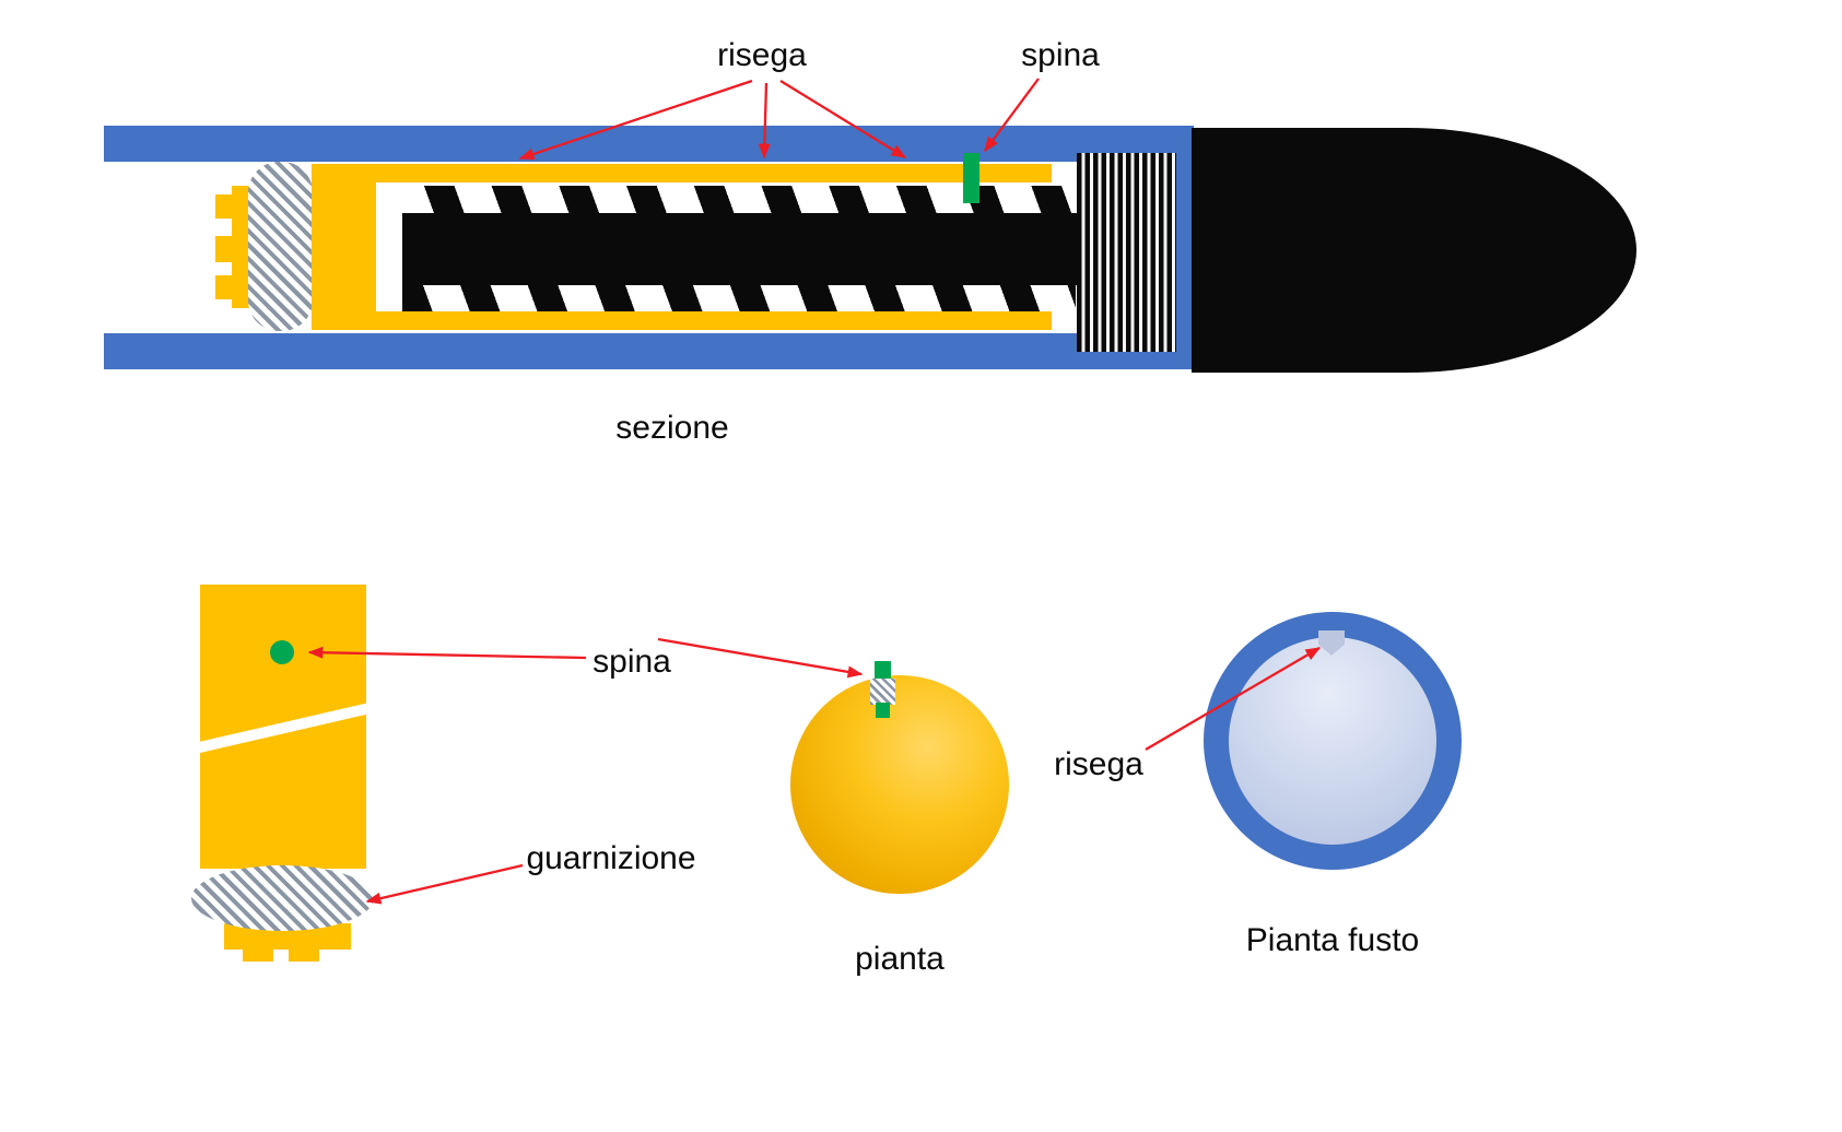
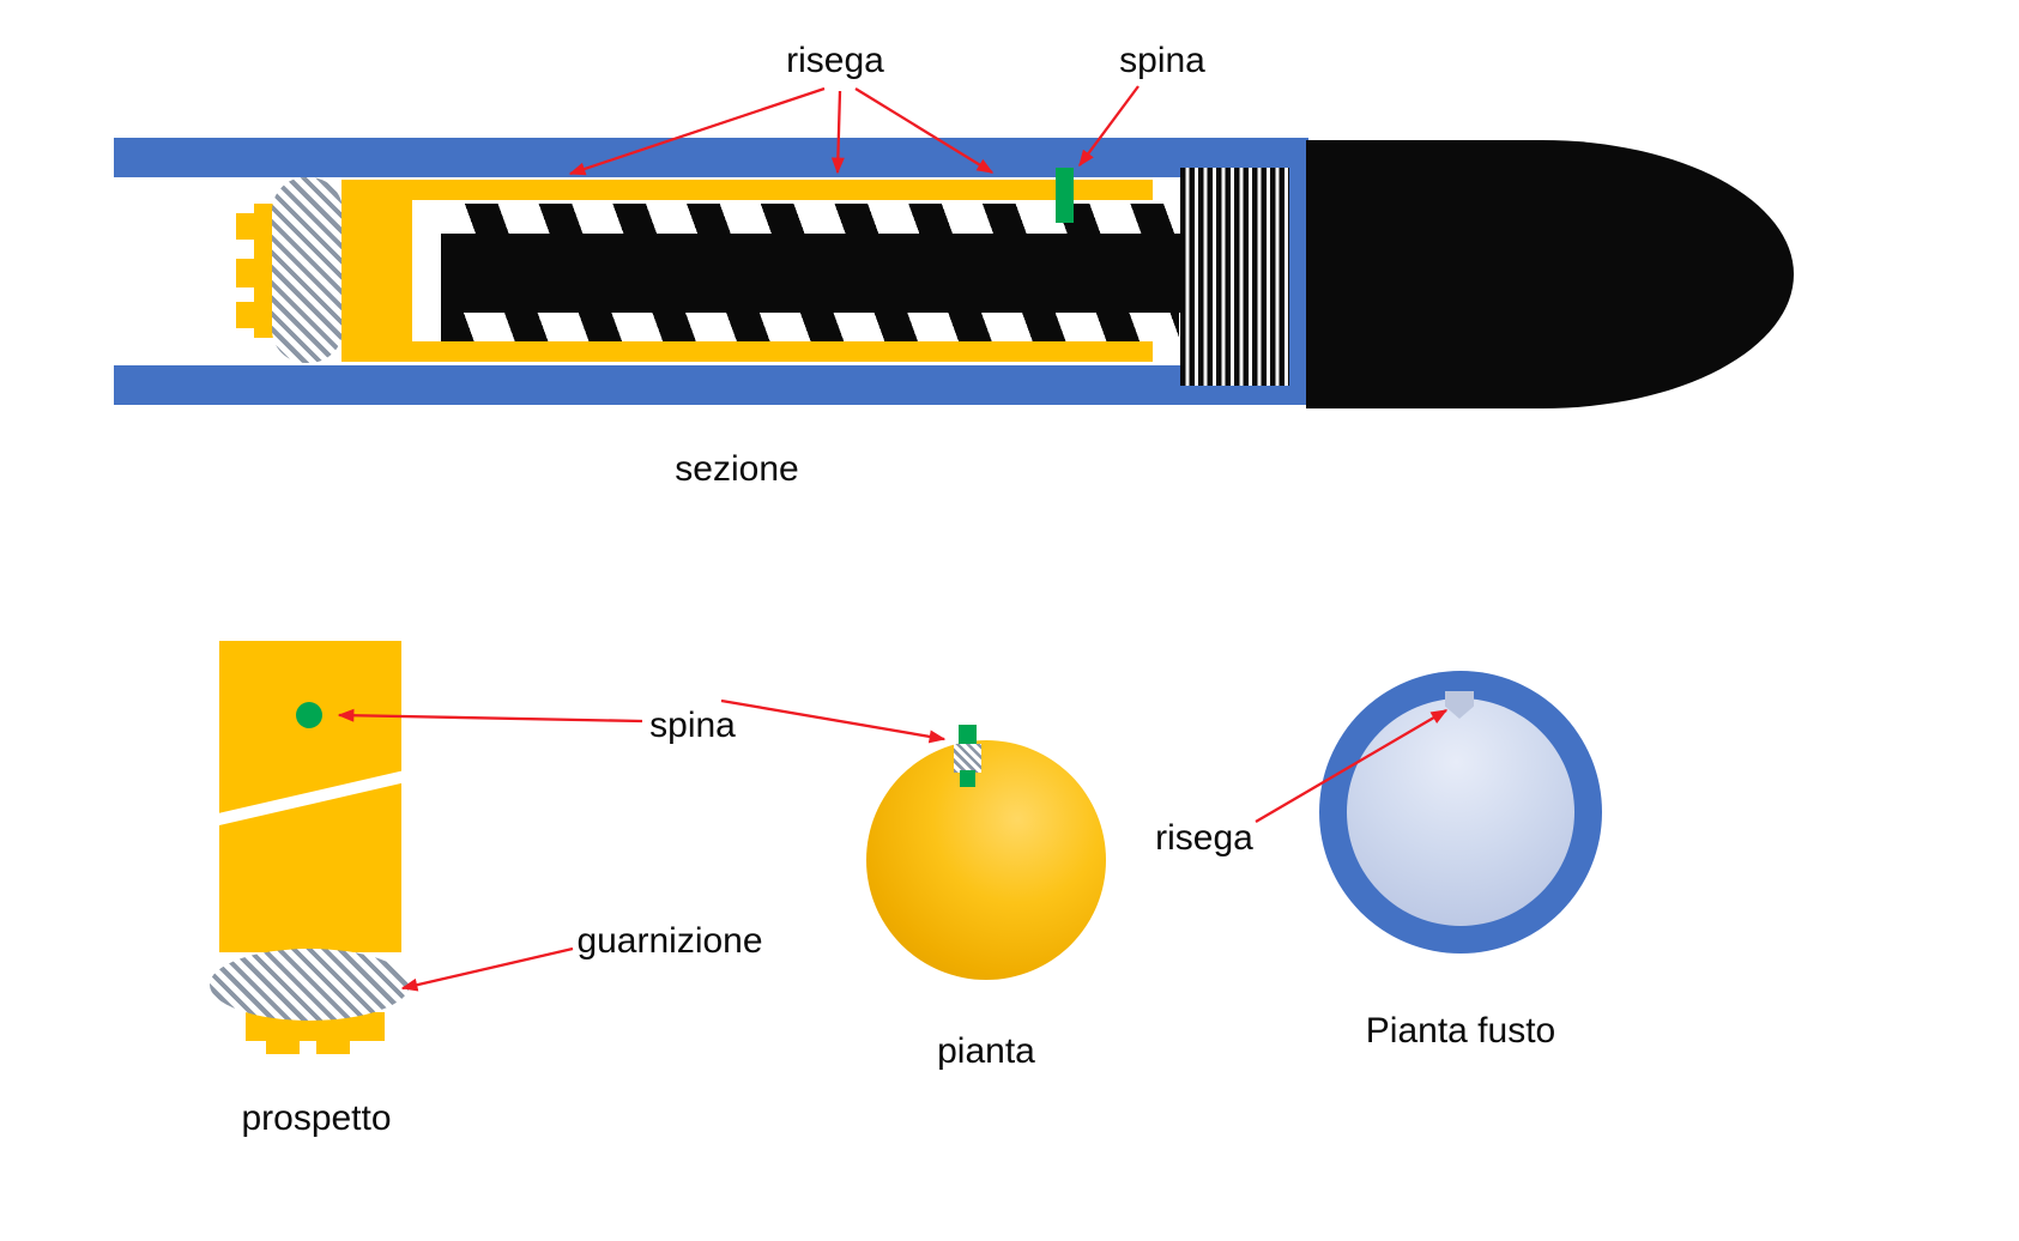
  risega
  spina
  sezione
  spina
  guarnizione
  risega
+ prospetto
  pianta
  Pianta fusto
